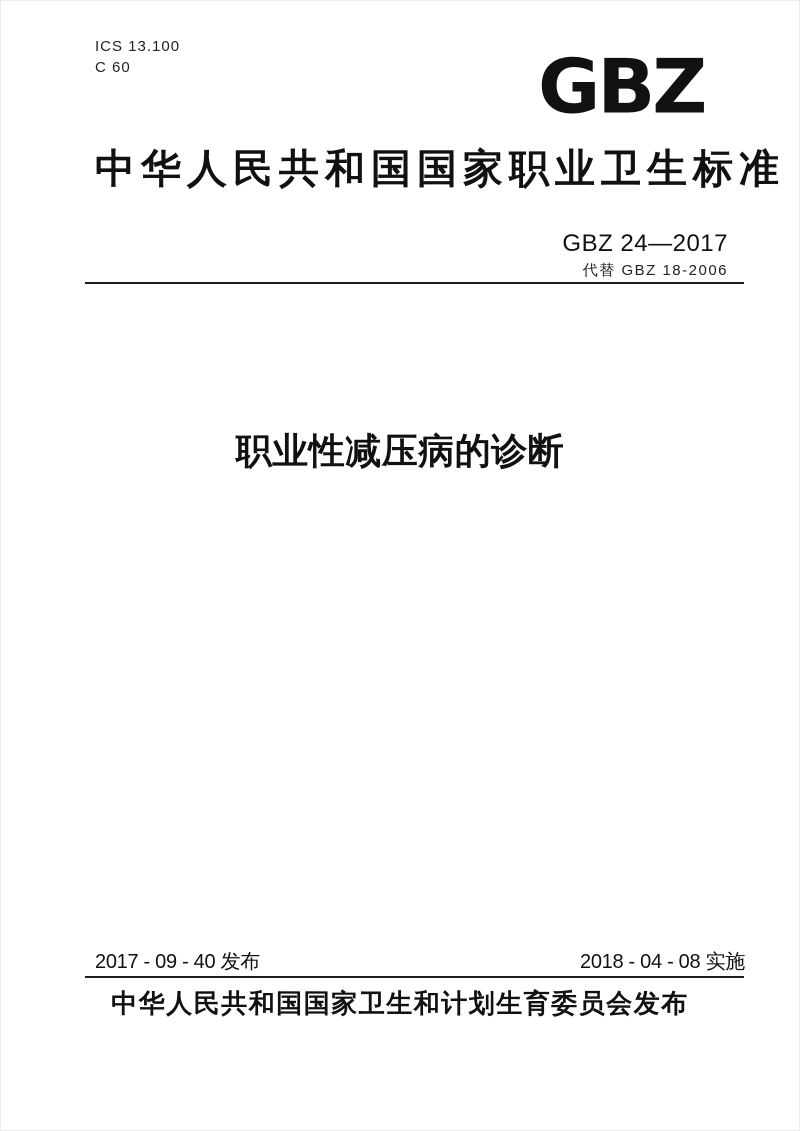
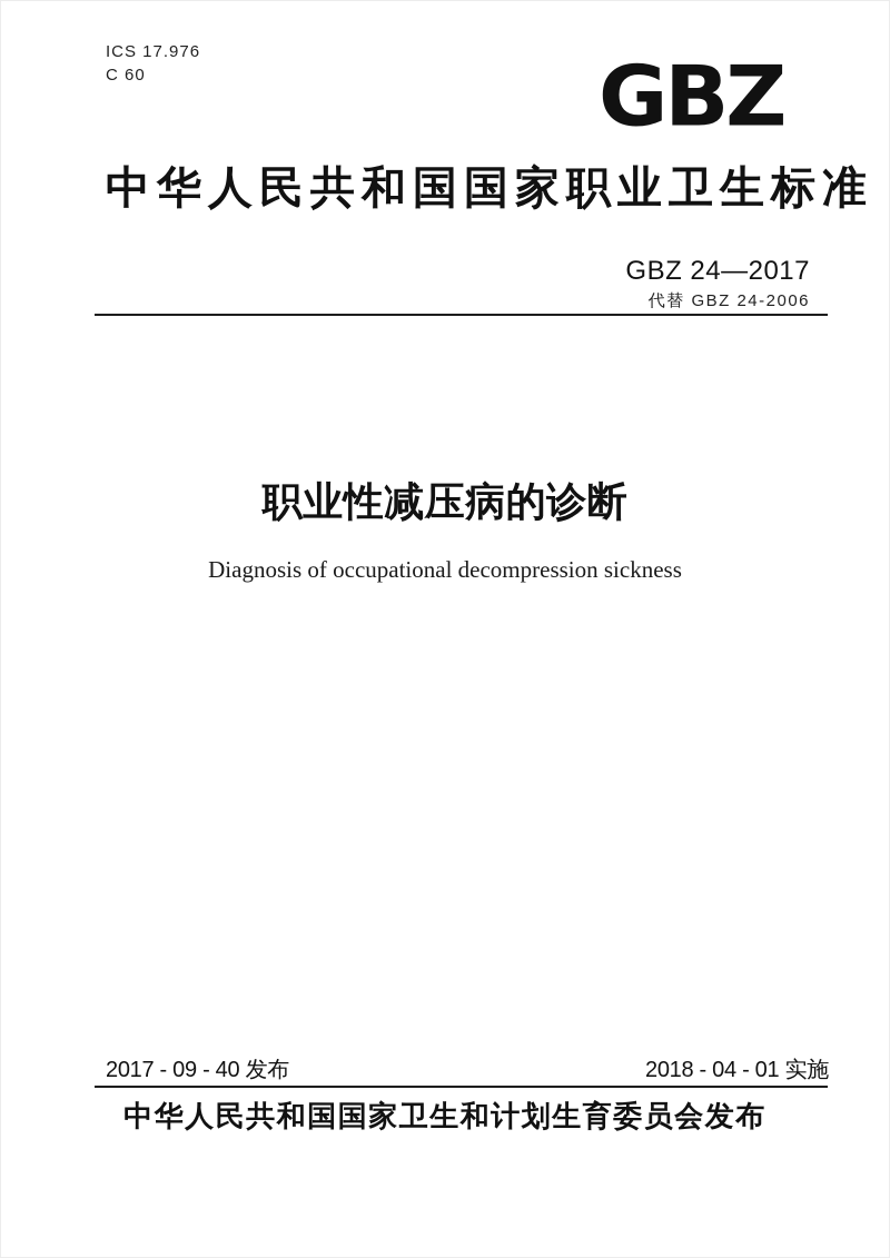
- ICS 13.100
+ ICS 17.976
  C 60
  GBZ
  中华人民共和国国家职业卫生标准
  GBZ 24—2017
- 代替 GBZ 18-2006
+ 代替 GBZ 24-2006
  职业性减压病的诊断
+ Diagnosis of occupational decompression sickness
  2017 - 09 - 40 发布
- 2018 - 04 - 08 实施
+ 2018 - 04 - 01 实施
  中华人民共和国国家卫生和计划生育委员会发布
